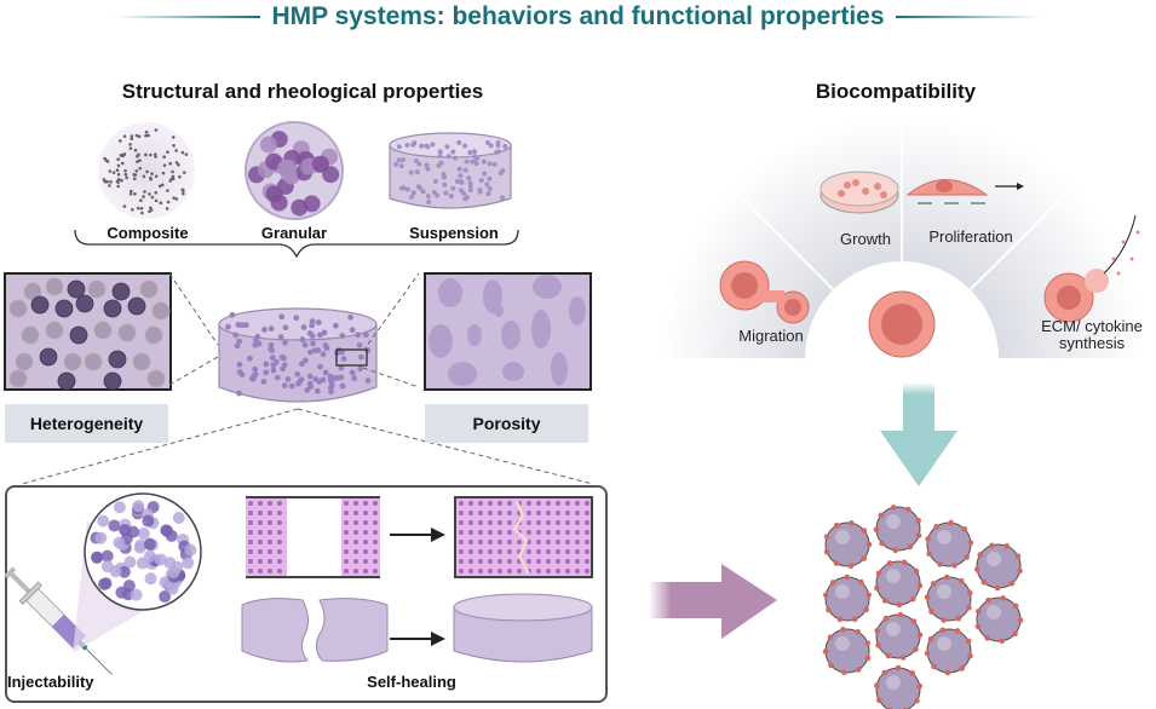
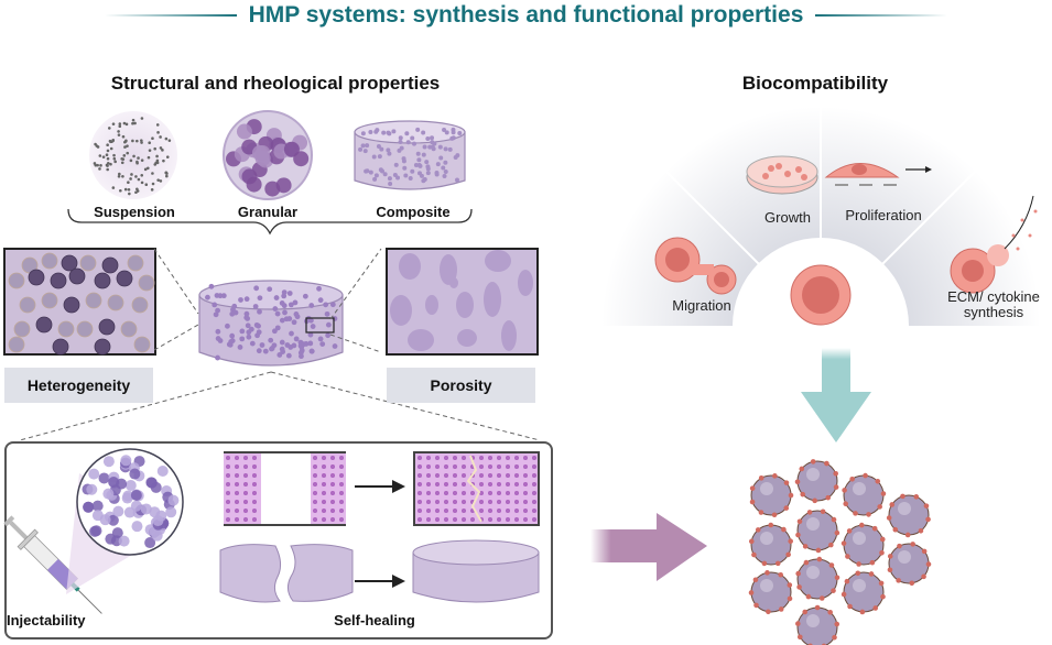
- HMP systems: behaviors and functional properties
+ HMP systems: synthesis and functional properties
  Structural and rheological properties
- Composite
+ Suspension
  Granular
- Suspension
+ Composite
  Heterogeneity
  Porosity
  Injectability
  Self-healing
  Biocompatibility
  Migration
  Growth
  Proliferation
  ECM/ cytokine
  synthesis
